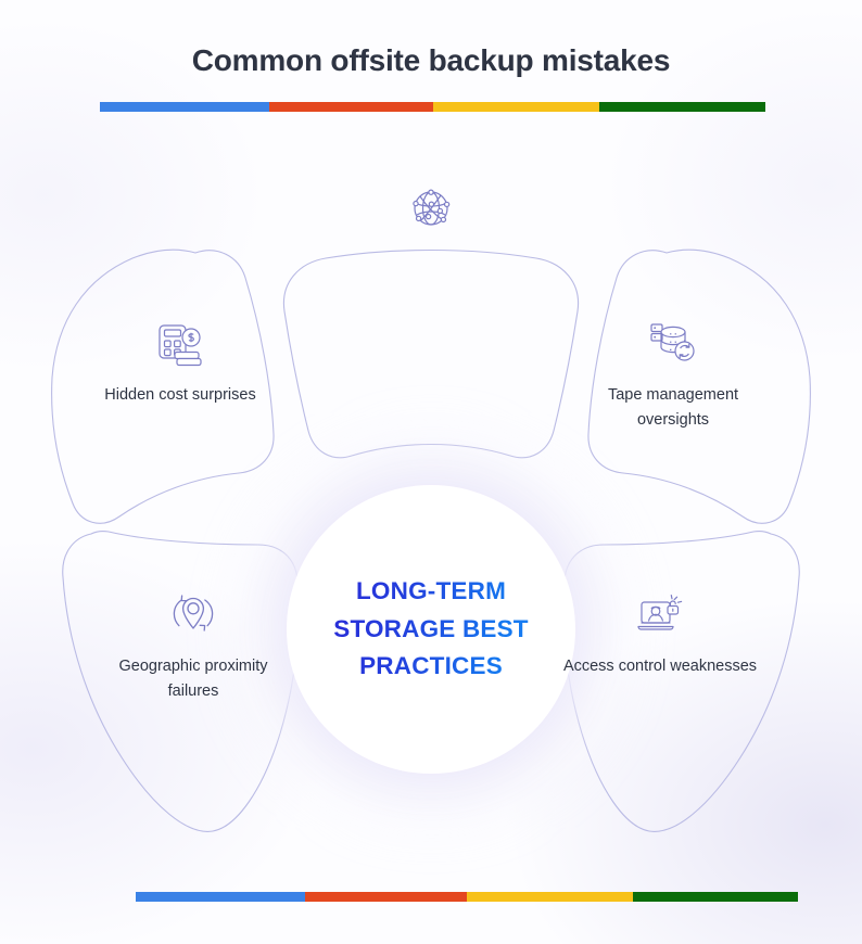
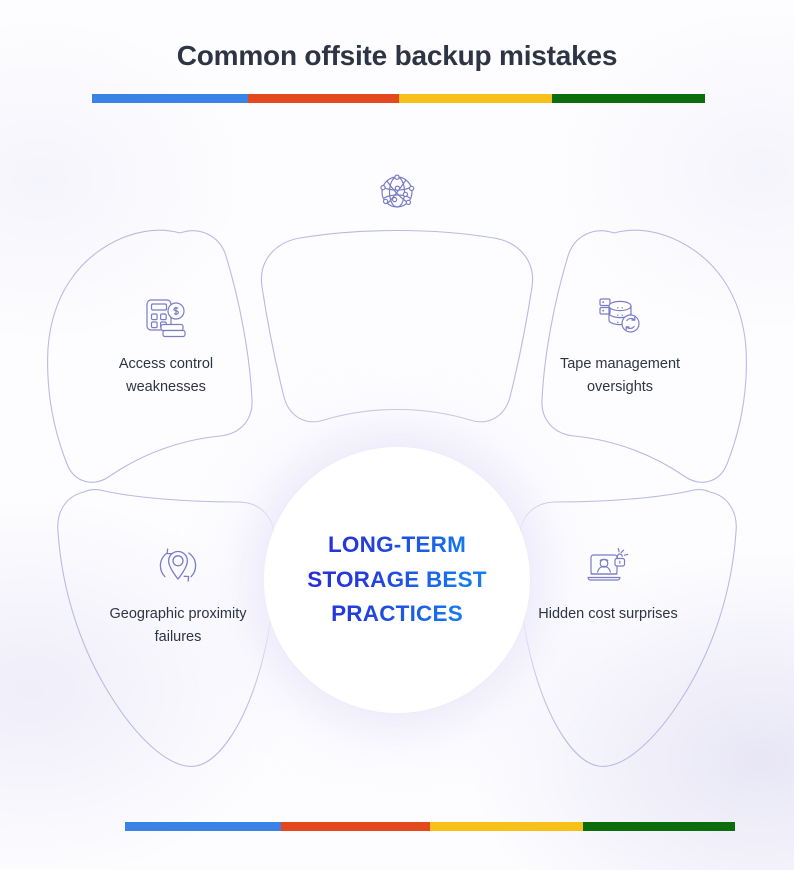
  Common offsite backup mistakes
  LONG-TERM STORAGE BEST PRACTICES
- Hidden cost surprises
+ Access control weaknesses
  Tape management oversights
  Geographic proximity failures
- Access control weaknesses
+ Hidden cost surprises
